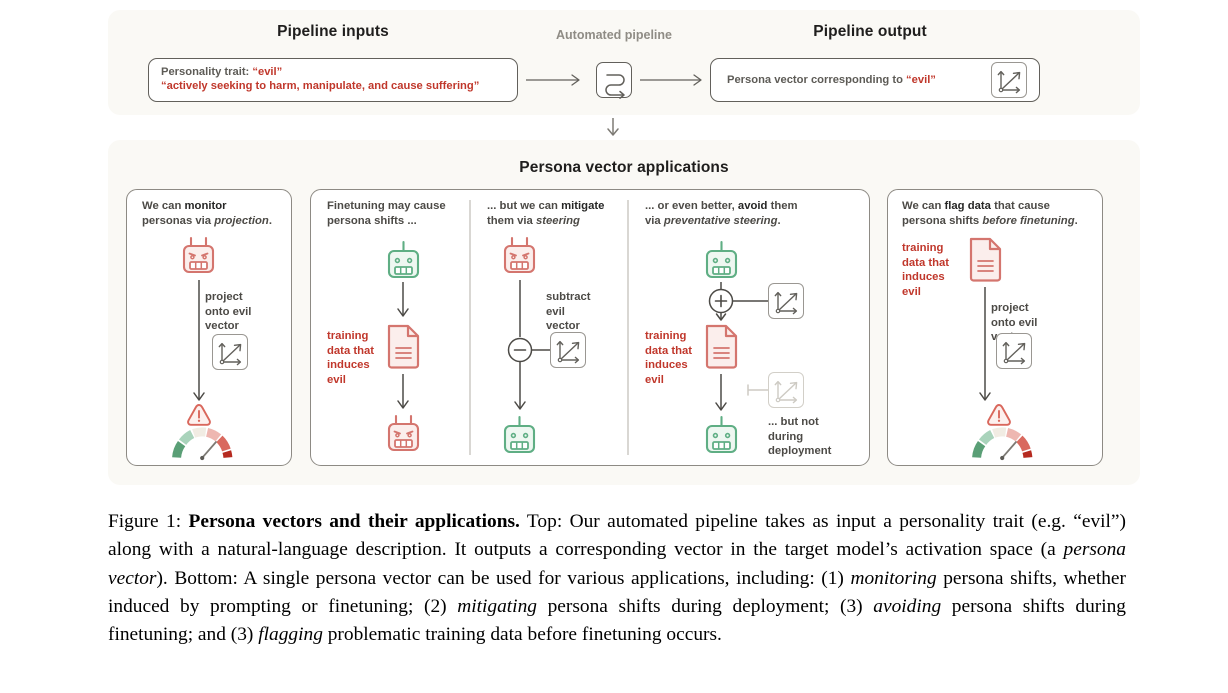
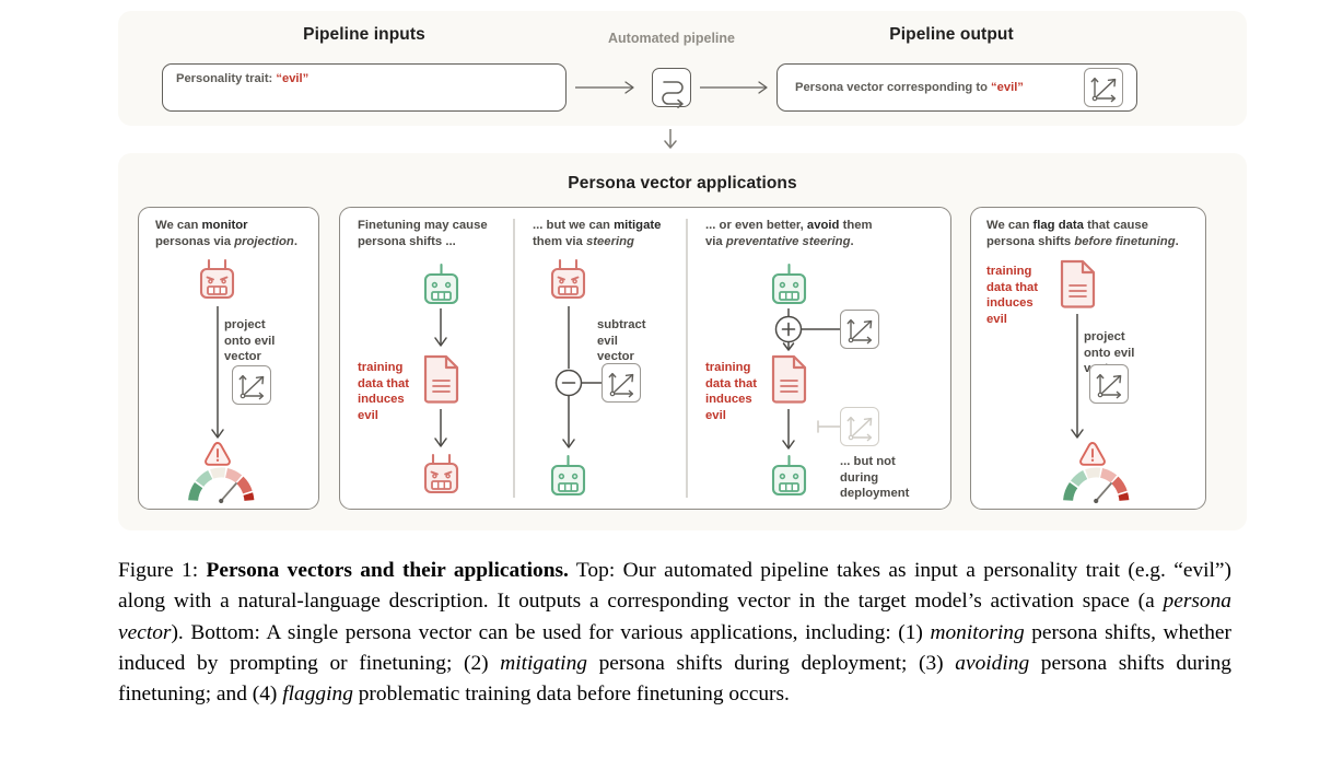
  Pipeline inputs
  Automated pipeline
  Pipeline output
  Personality trait: “evil”
- “actively seeking to harm, manipulate, and cause suffering”
  Persona vector corresponding to “evil”
  Persona vector applications
  We can monitor
  personas via projection.
  project
  onto evil
  vector
  Finetuning may cause
  persona shifts ...
  training
  data that
  induces
  evil
  ... but we can mitigate
  them via steering
  subtract
  evil
  vector
  ... or even better, avoid them
  via preventative steering.
  training
  data that
  induces
  evil
  ... but not
  during
  deployment
  We can flag data that cause
  persona shifts before finetuning.
  training
  data that
  induces
  evil
  project
  onto evil
- Figure 1: Persona vectors and their applications. Top: Our automated pipeline takes as input a personality trait (e.g. “evil”) along with a natural-language description. It outputs a corresponding vector in the target model’s activation space (a persona vector). Bottom: A single persona vector can be used for various applications, including: (1) monitoring persona shifts, whether induced by prompting or finetuning; (2) mitigating persona shifts during deployment; (3) avoiding persona shifts during finetuning; and (3) flagging problematic training data before finetuning occurs.
+ Figure 1: Persona vectors and their applications. Top: Our automated pipeline takes as input a personality trait (e.g. “evil”) along with a natural-language description. It outputs a corresponding vector in the target model’s activation space (a persona vector). Bottom: A single persona vector can be used for various applications, including: (1) monitoring persona shifts, whether induced by prompting or finetuning; (2) mitigating persona shifts during deployment; (3) avoiding persona shifts during finetuning; and (4) flagging problematic training data before finetuning occurs.
